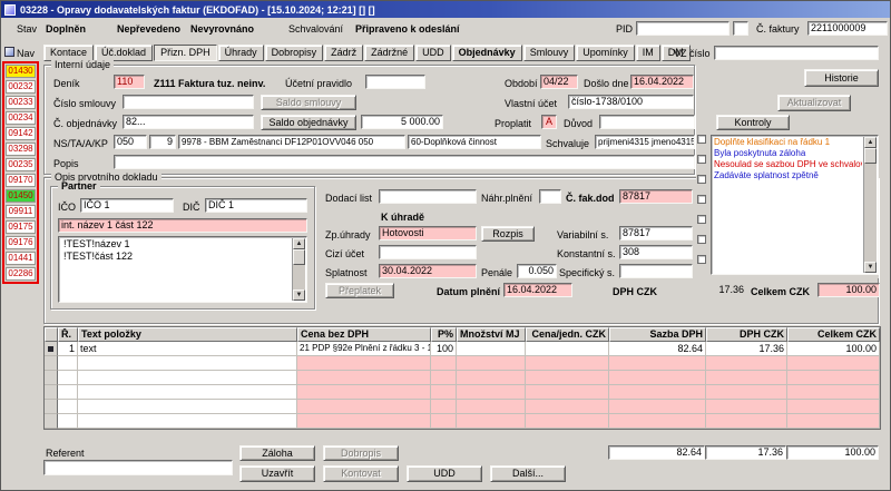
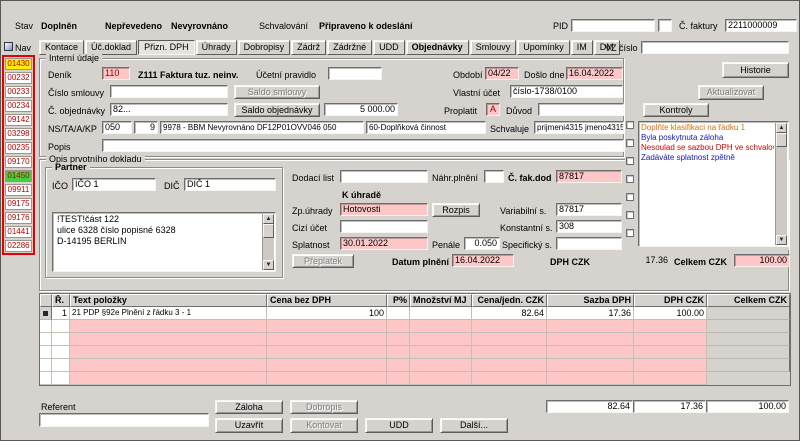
- 03228 - Opravy dodavatelských faktur (EKDOFAD) - [15.10.2024; 12:21] [] []
  Stav
  Doplněn
  Nepřevedeno
  Nevyrovnáno
  Schvalování
  Připraveno k odeslání
  PID
  Č. faktury
  2211000009
  Kontace
  Úč.doklad
  Přizn. DPH
  Úhrady
  Dobropisy
  Zádrž
  Zádržné
  UDD
  Objednávky
  Smlouvy
  Upomínky
  IM
  DM
  VZ číslo
  Nav
  01430
  00232
  00233
  00234
  09142
  03298
  00235
  09170
  01450
  09911
  09175
  09176
  01441
  02286
  Interní údaje
  Deník
  110
  Z111 Faktura tuz. neinv.
  Účetní pravidlo
  Období
  04/22
  Došlo dne
  16.04.2022
  Číslo smlouvy
  Saldo smlouvy
  Vlastní účet
  číslo-1738/0100
  Č. objednávky
  82...
  Saldo objednávky
  5 000.00
  Proplatit
  A
  Důvod
  NS/TA/A/KP
  050
  9
- 9978 - BBM Zaměstnanci DF12P01OVV046 050
+ 9978 - BBM Nevyrovnáno DF12P01OVV046 050
  60-Doplňková činnost
  Schvaluje
  prijmeni4315 jmeno4315
  Popis
  Historie
  Aktualizovat
  Opis prvotního dokladu
  Partner
  IČO
  IČO 1
  DIČ
  DIČ 1
- int. název 1 část 122
- !TEST!název 1
  !TEST!část 122
+ ulice 6328 číslo popisné 6328
+ D-14195 BERLIN
  Dodací list
  Náhr.plnění
  Č. fak.dod
  87817
  K úhradě
  Zp.úhrady
  Hotovosti
  Rozpis
  Variabilní s.
  87817
  Cizí účet
  Konstantní s.
  308
  Splatnost
- 30.04.2022
+ 30.01.2022
  Penále
  0.050
  Specifický s.
  Přeplatek
  Datum plnění
  16.04.2022
  DPH CZK
  17.36
  Celkem CZK
  100.00
  Kontroly
  Doplňte klasifikaci na řádku 1
  Byla poskytnuta záloha
  Nesoulad se sazbou DPH ve schvalo
  Zadáváte splatnost zpětně
  Ř.
  Text položky
  Cena bez DPH
  P%
  Množství MJ
  Cena/jedn. CZK
  Sazba DPH
  DPH CZK
  Celkem CZK
  1
- text
  21 PDP §92e Plnění z řádku 3 - 1
  100
  82.64
  17.36
  100.00
  82.64
  17.36
  100.00
  Referent
  Záloha
  Dobropis
  Uzavřít
  Kontovat
  UDD
  Další...
